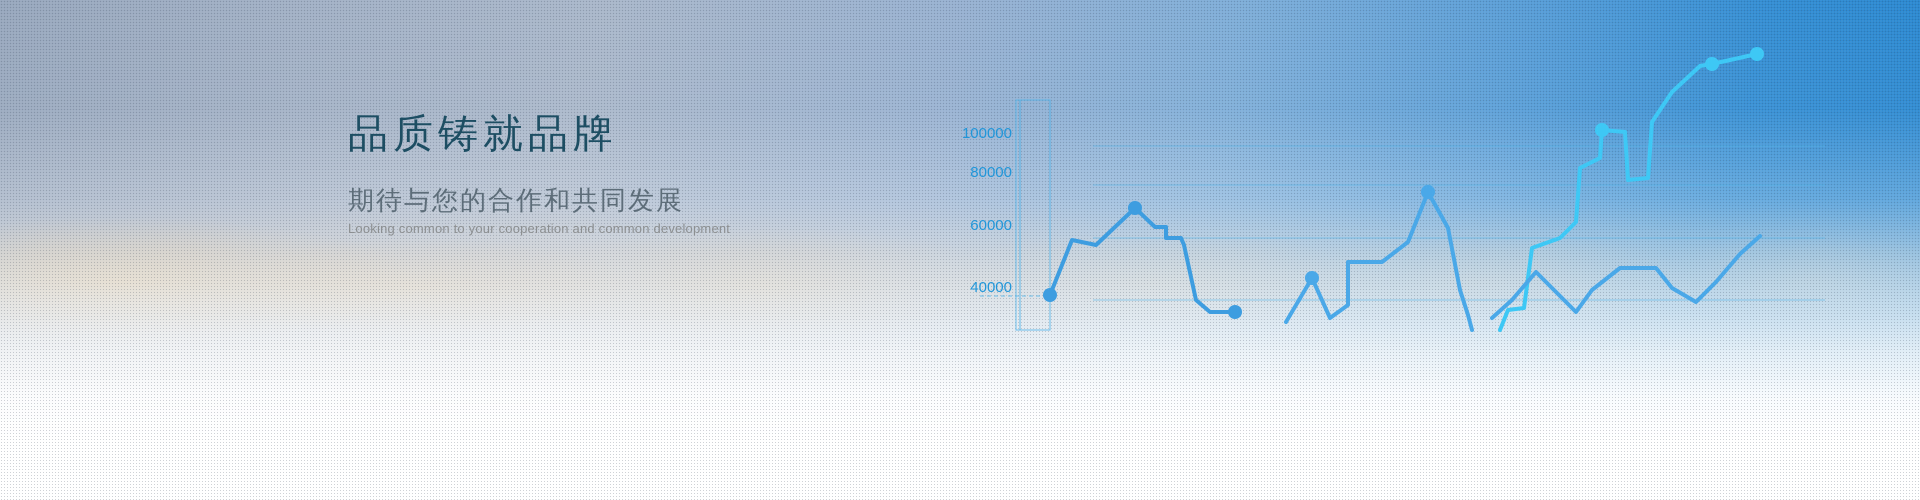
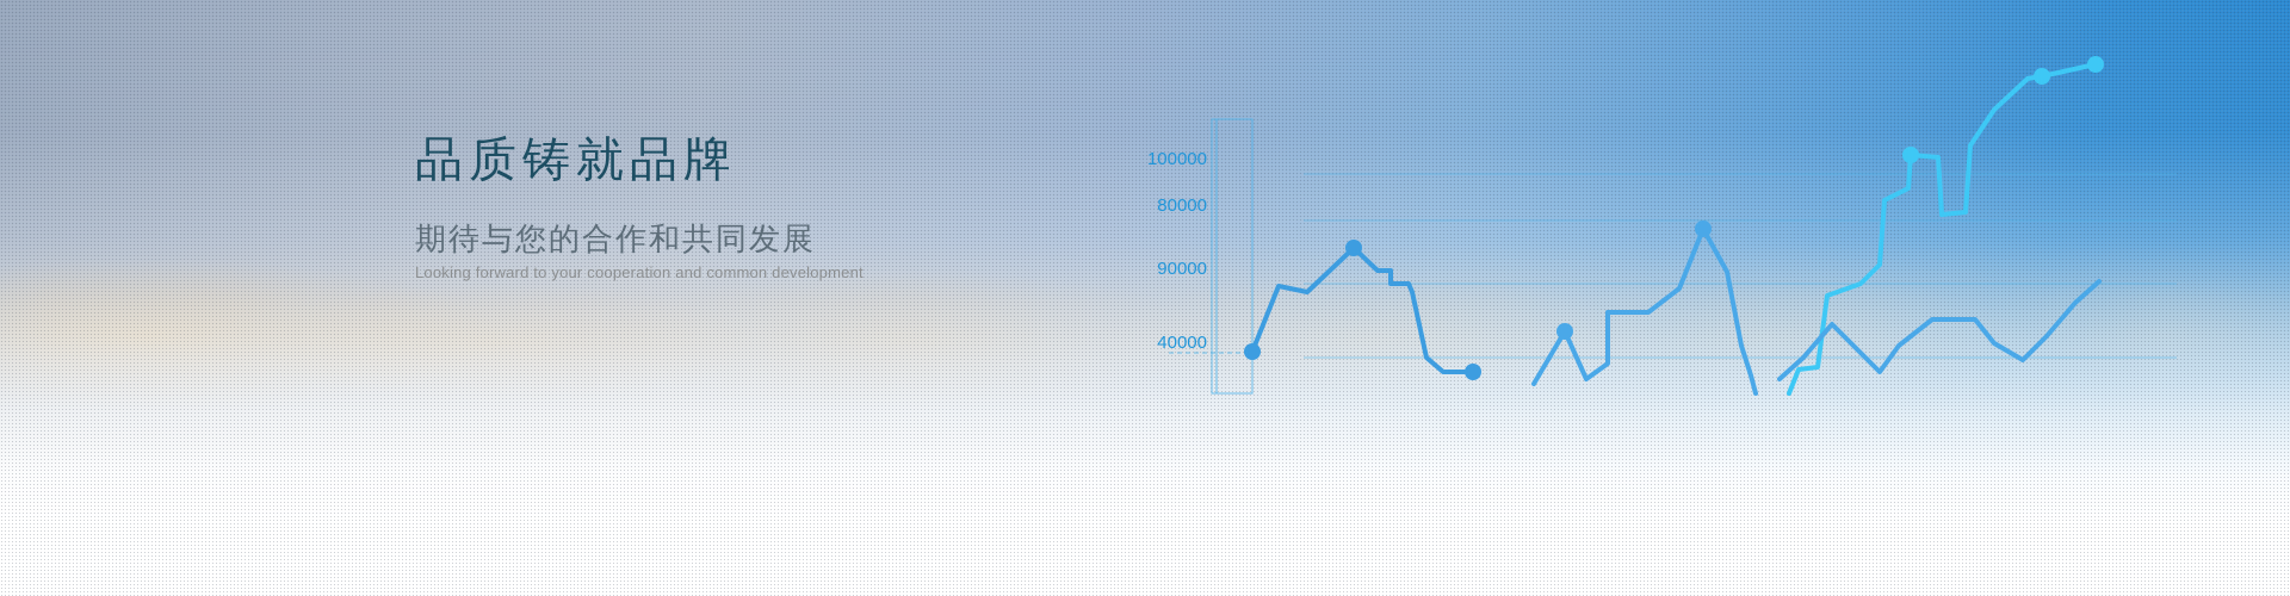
  100000
  80000
- 60000
+ 90000
  40000
  品质铸就品牌
  期待与您的合作和共同发展
- Looking common to your cooperation and common development
+ Looking forward to your cooperation and common development
